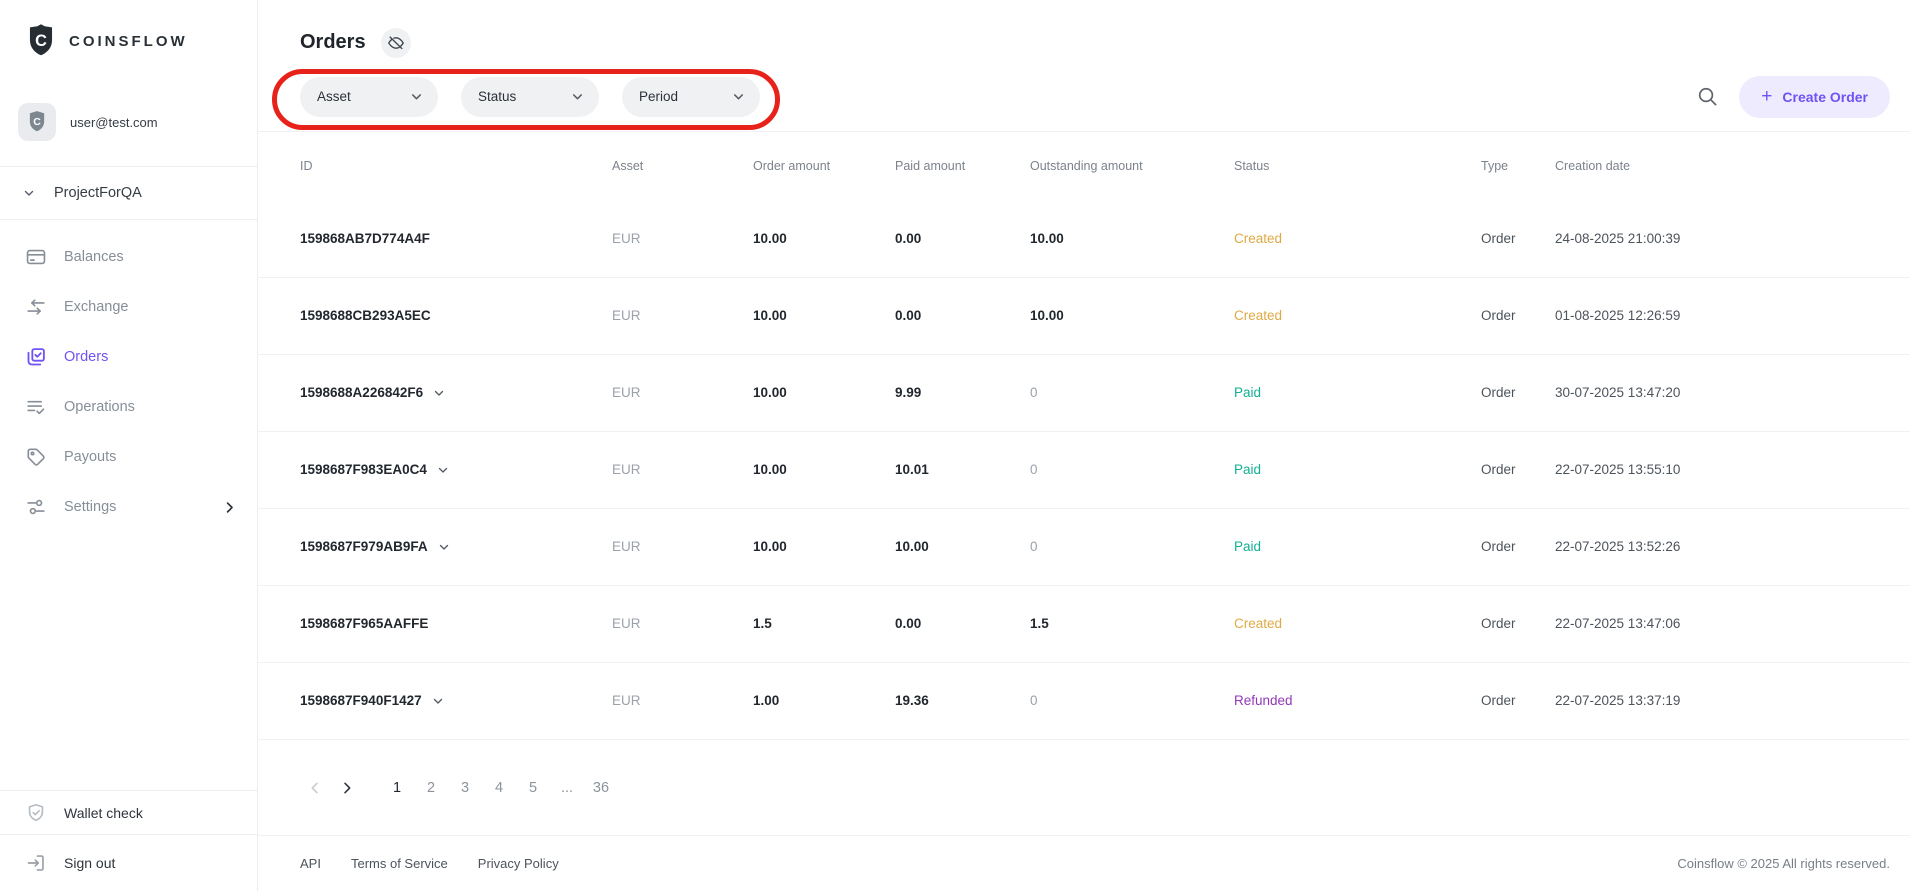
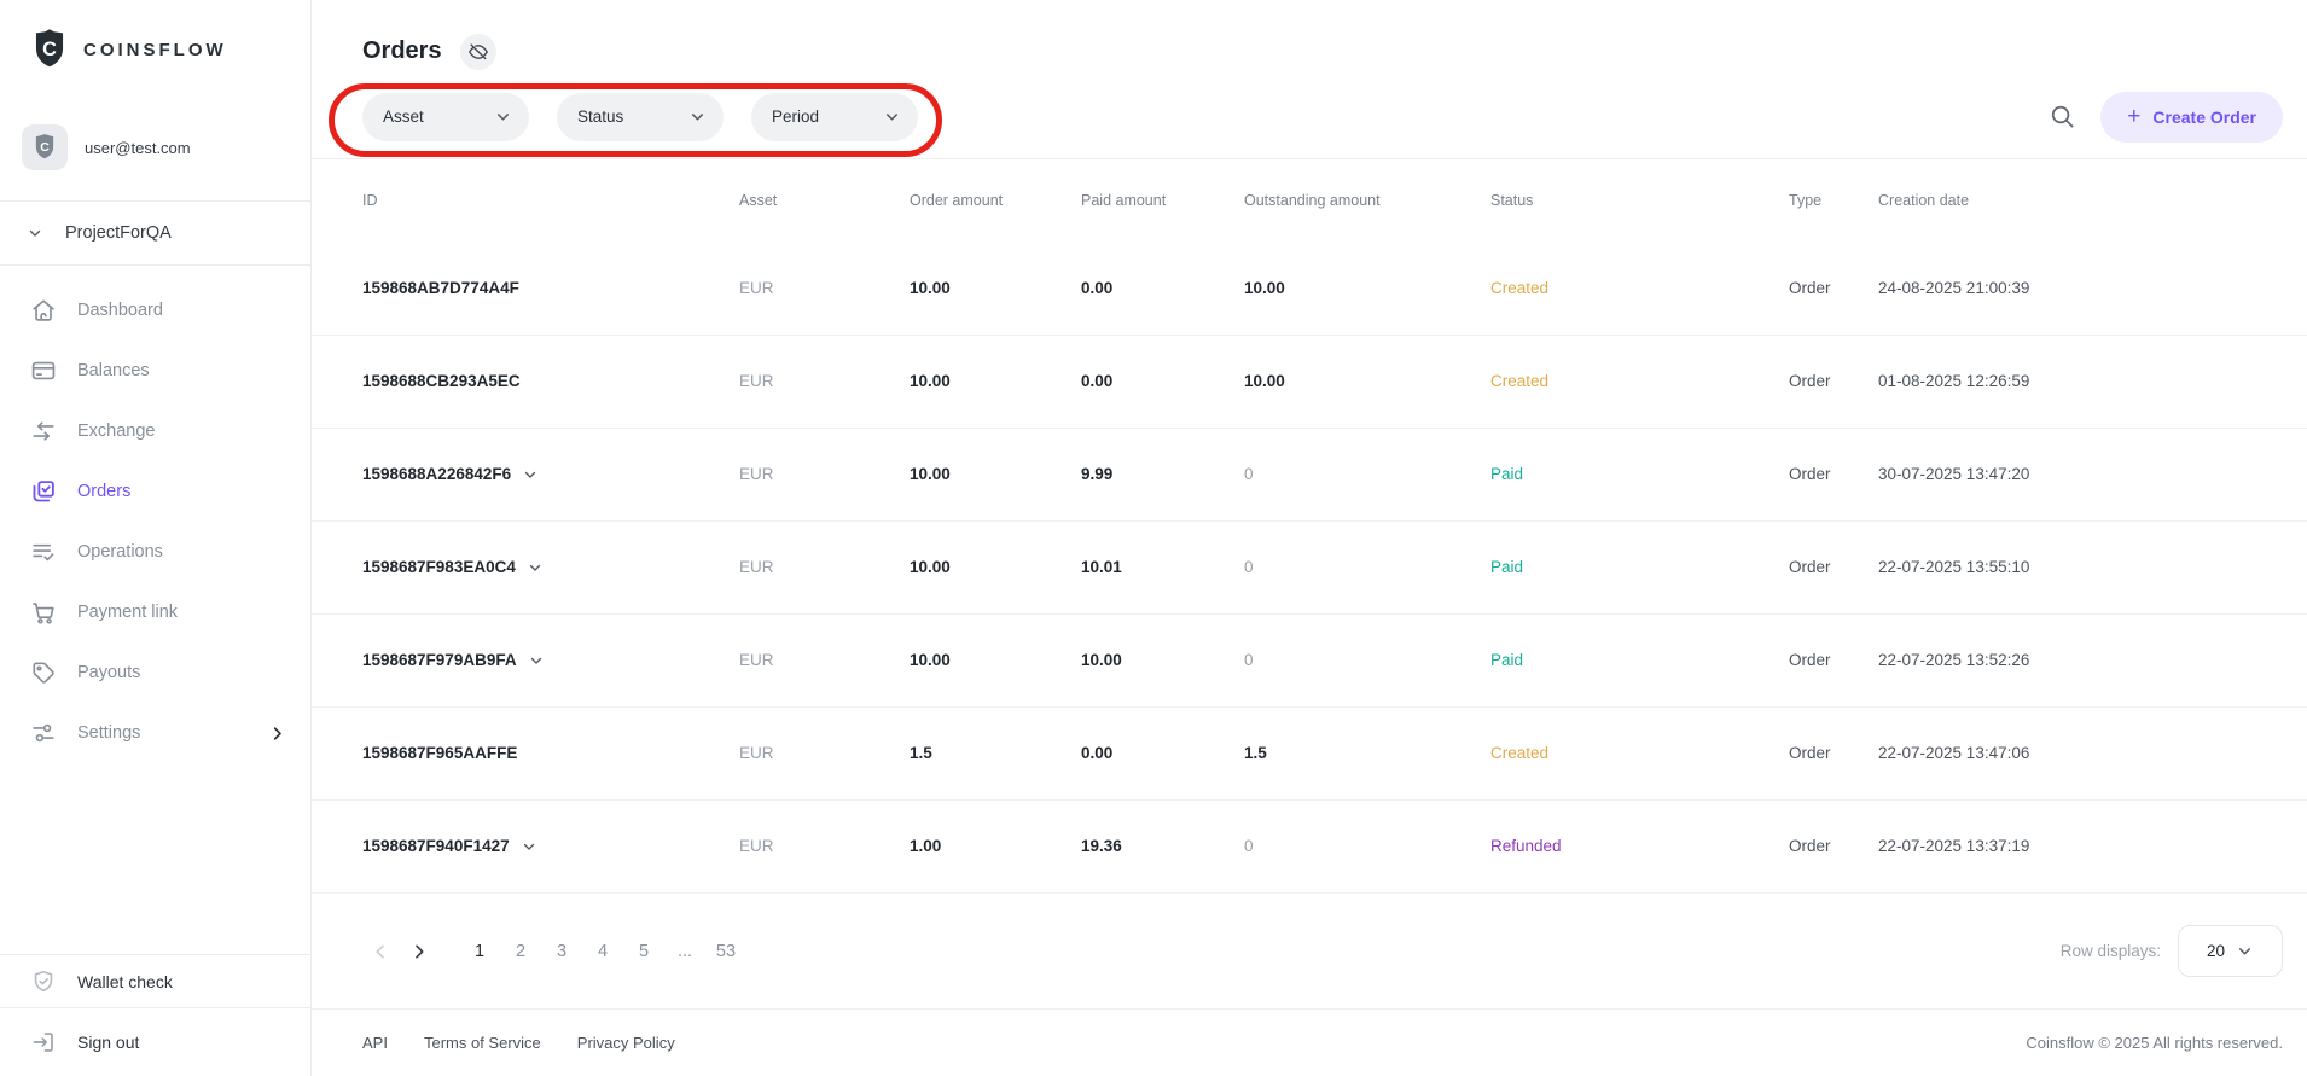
  C
  COINSFLOW
  C
  user@test.com
  ProjectForQA
+ Dashboard
  Balances
  Exchange
  Orders
  Operations
+ Payment link
  Payouts
  Settings
  Wallet check
  Sign out
  Orders
  Asset
  Status
  Period
  +
  Create Order
  ID
  Asset
  Order amount
  Paid amount
  Outstanding amount
  Status
  Type
  Creation date
  159868AB7D774A4F
  EUR
  10.00
  0.00
  10.00
  Created
  Order
  24-08-2025 21:00:39
  1598688CB293A5EC
  EUR
  10.00
  0.00
  10.00
  Created
  Order
  01-08-2025 12:26:59
  1598688A226842F6
  EUR
  10.00
  9.99
  0
  Paid
  Order
  30-07-2025 13:47:20
  1598687F983EA0C4
  EUR
  10.00
  10.01
  0
  Paid
  Order
  22-07-2025 13:55:10
  1598687F979AB9FA
  EUR
  10.00
  10.00
  0
  Paid
  Order
  22-07-2025 13:52:26
  1598687F965AAFFE
  EUR
  1.5
  0.00
  1.5
  Created
  Order
  22-07-2025 13:47:06
  1598687F940F1427
  EUR
  1.00
  19.36
  0
  Refunded
  Order
  22-07-2025 13:37:19
  1
  2
  3
  4
  5
  ...
- 36
+ 53
+ Row displays:
+ 20
  API
  Terms of Service
  Privacy Policy
  Coinsflow © 2025 All rights reserved.
